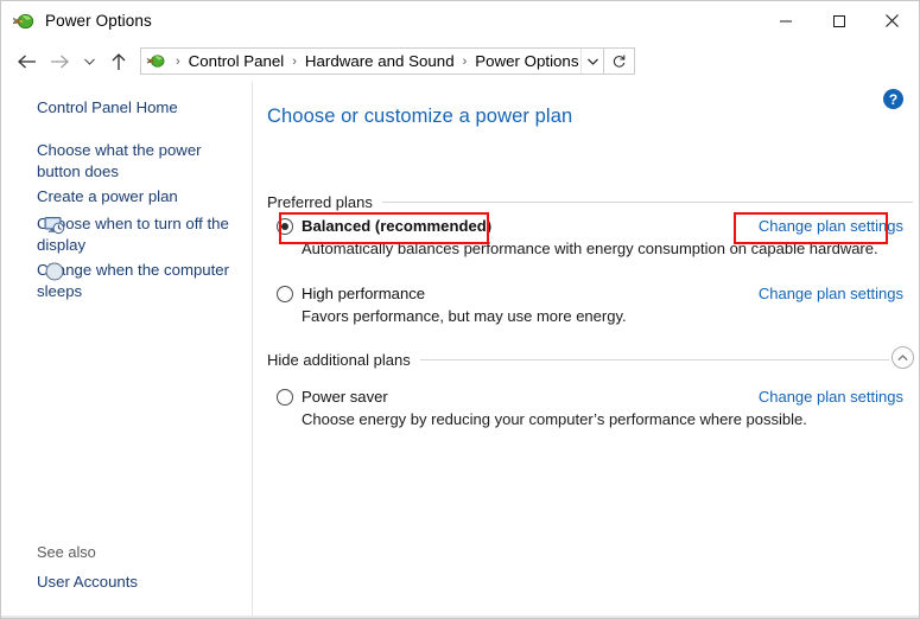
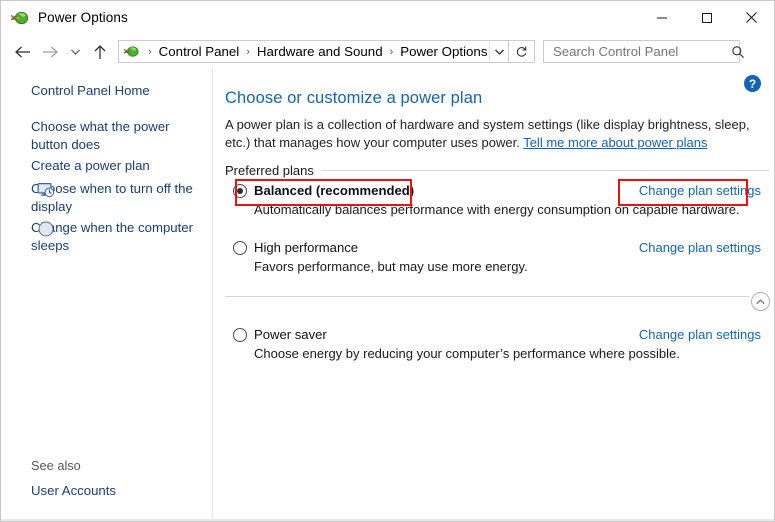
  Power Options
  ›
  Control Panel
  ›
  Hardware and Sound
  ›
  Power Options
+ Search Control Panel
  Control Panel Home
  Choose what the power button does
  Create a power plan
  Cose when to turn off the display
  Cnge when the computer sleeps
  See also
  User Accounts
  ?
  Choose or customize a power plan
+ A power plan is a collection of hardware and system settings (like display brightness, sleep, etc.) that manages how your computer uses power. Tell me more about power plans
  Preferred plans
  Balanced (recommended)
  Automatically balances performance with energy consumption on capable hardware.
  Change plan settings
  High performance
  Favors performance, but may use more energy.
  Change plan settings
- Hide additional plans
  Power saver
  Choose energy by reducing your computer’s performance where possible.
  Change plan settings
